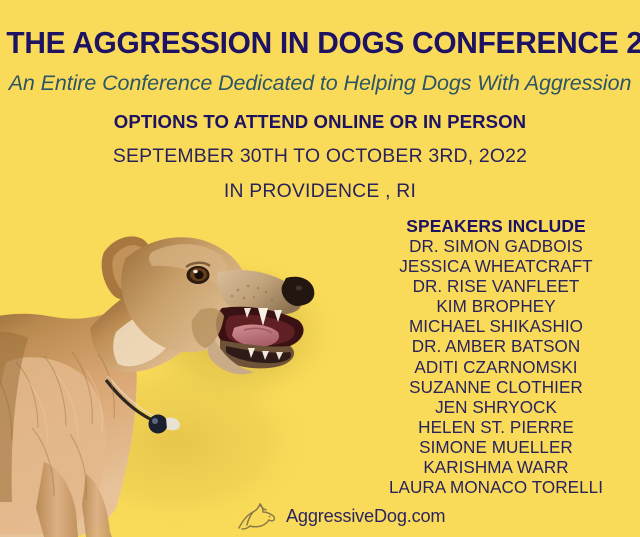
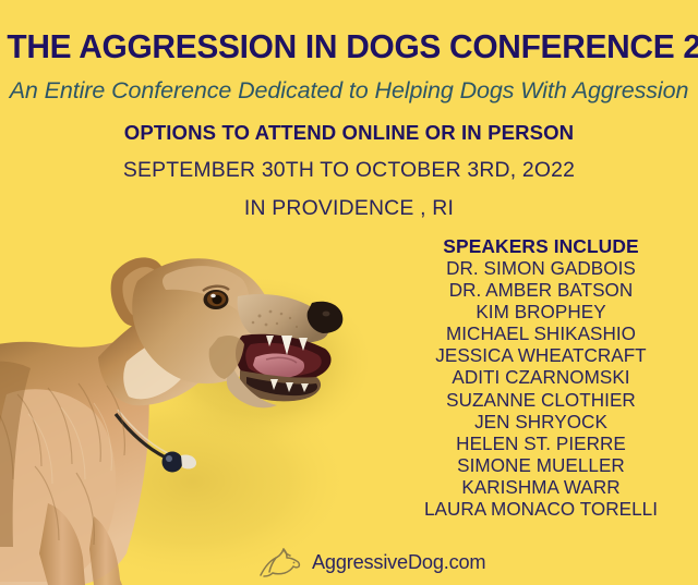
  THE AGGRESSION IN DOGS CONFERENCE 2
  An Entire Conference Dedicated to Helping Dogs With Aggression
  OPTIONS TO ATTEND ONLINE OR IN PERSON
  SEPTEMBER 30TH TO OCTOBER 3RD, 2O22
  IN PROVIDENCE , RI
  SPEAKERS INCLUDE
  DR. SIMON GADBOIS
- JESSICA WHEATCRAFT
+ DR. AMBER BATSON
- DR. RISE VANFLEET
  KIM BROPHEY
  MICHAEL SHIKASHIO
- DR. AMBER BATSON
+ JESSICA WHEATCRAFT
  ADITI CZARNOMSKI
  SUZANNE CLOTHIER
  JEN SHRYOCK
  HELEN ST. PIERRE
  SIMONE MUELLER
  KARISHMA WARR
  LAURA MONACO TORELLI
  AggressiveDog.com
